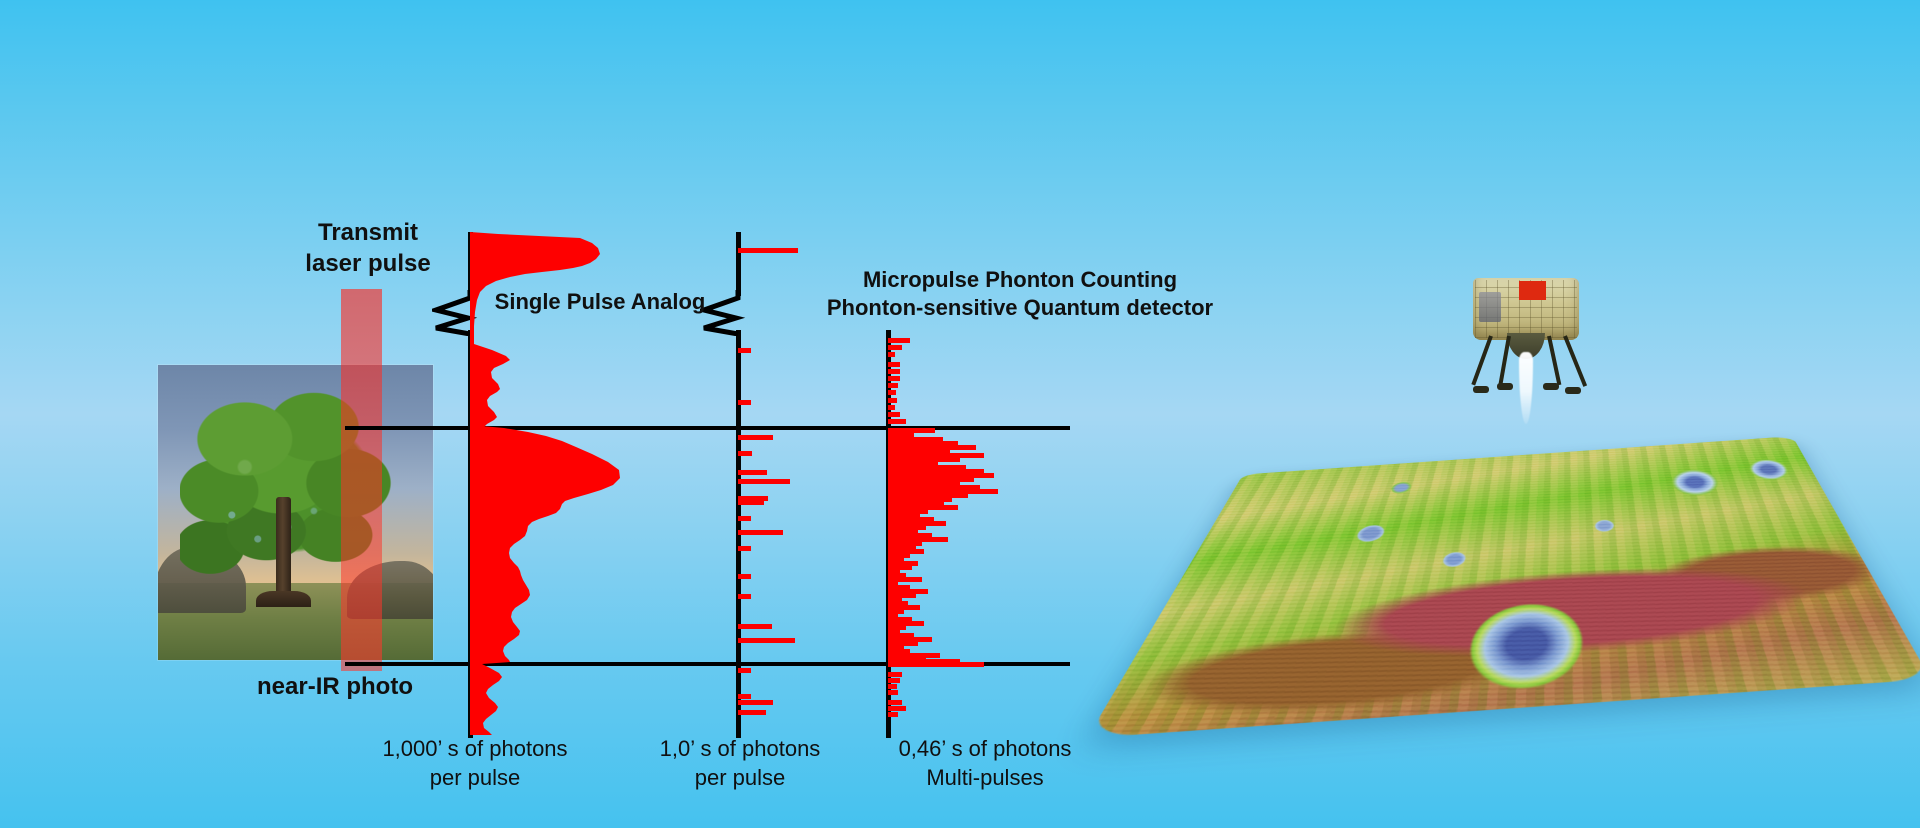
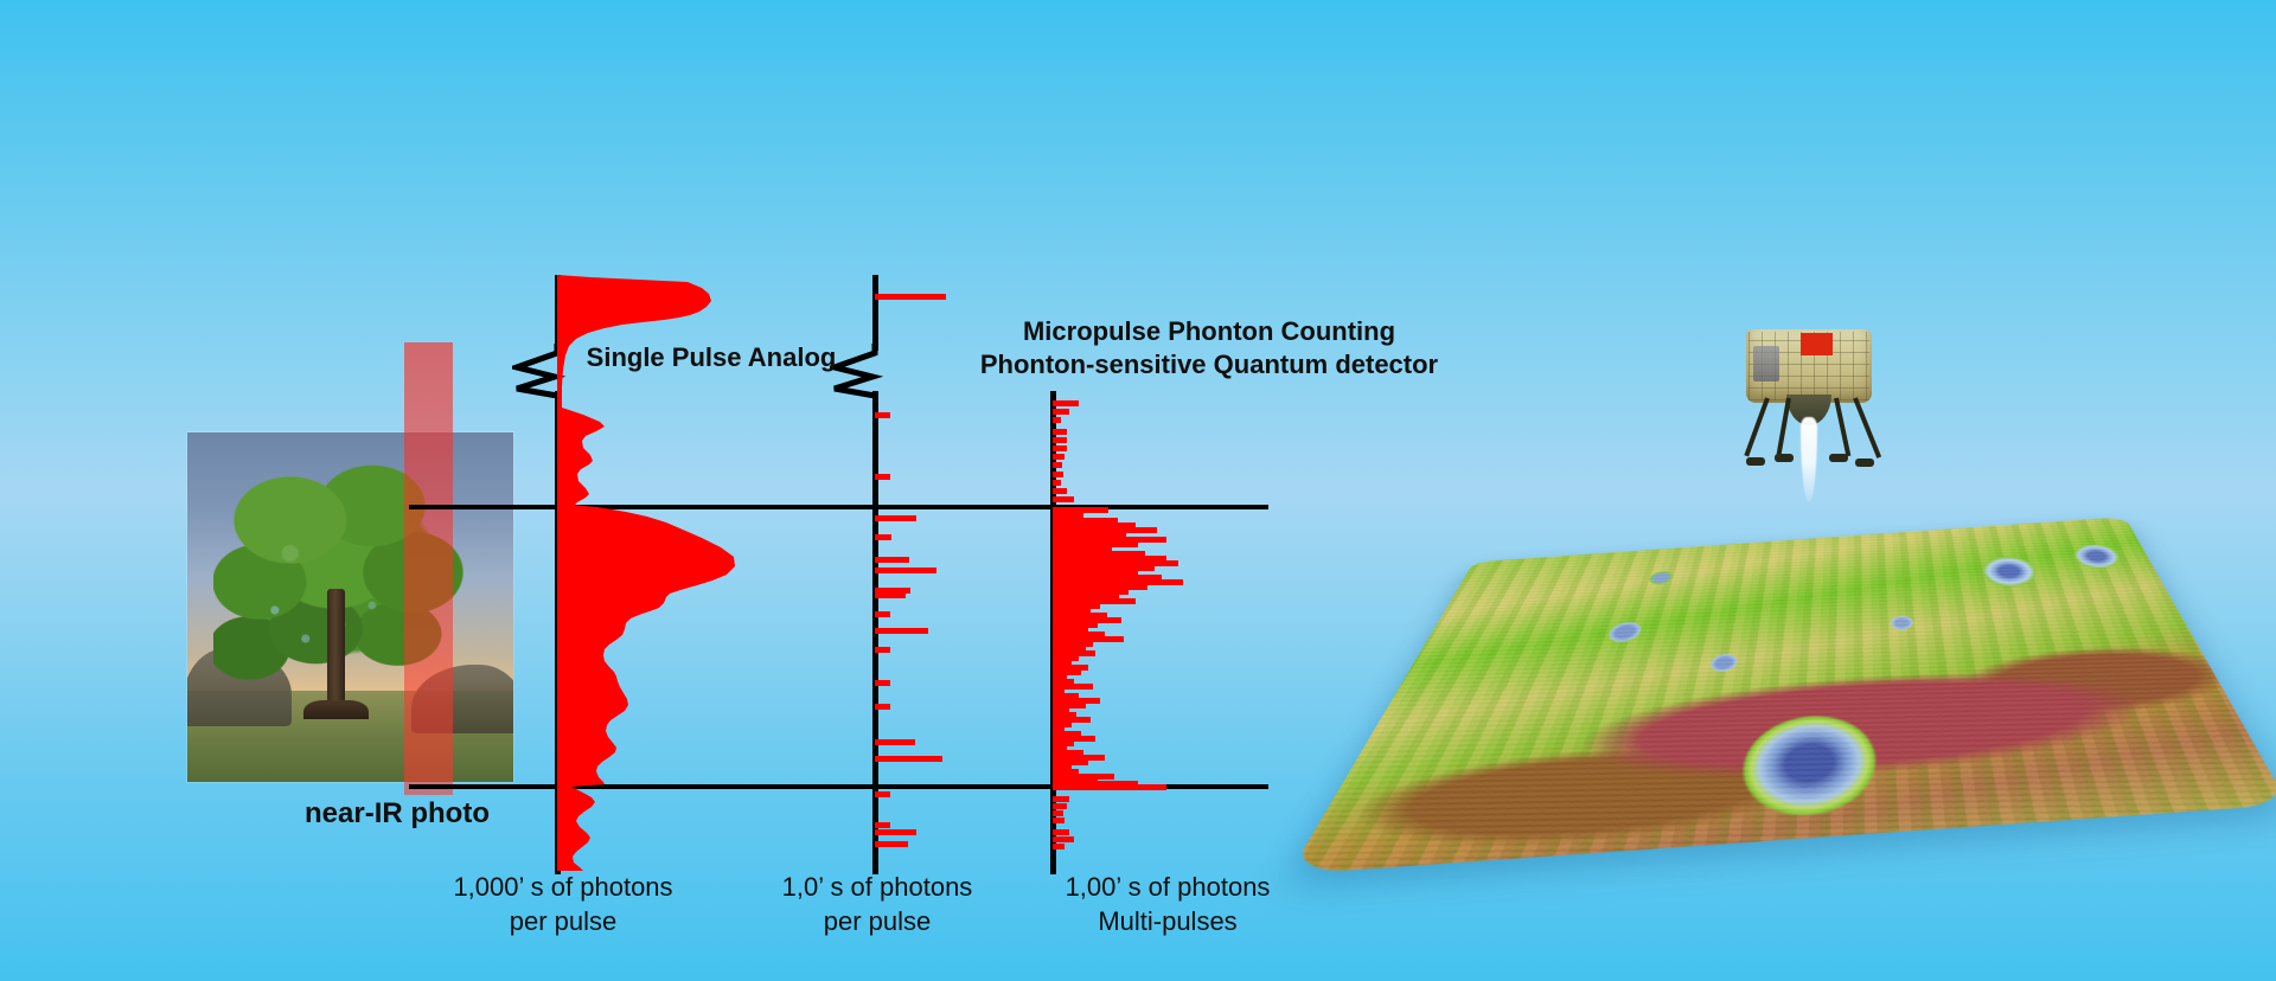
- Transmit
- laser pulse
  Single Pulse Analog
  Micropulse Phonton Counting
  Phonton-sensitive Quantum detector
  near-IR photo
  1,000’ s of photons
  per pulse
  1,0’ s of photons
  per pulse
- 0,46’ s of photons
+ 1,00’ s of photons
  Multi-pulses
